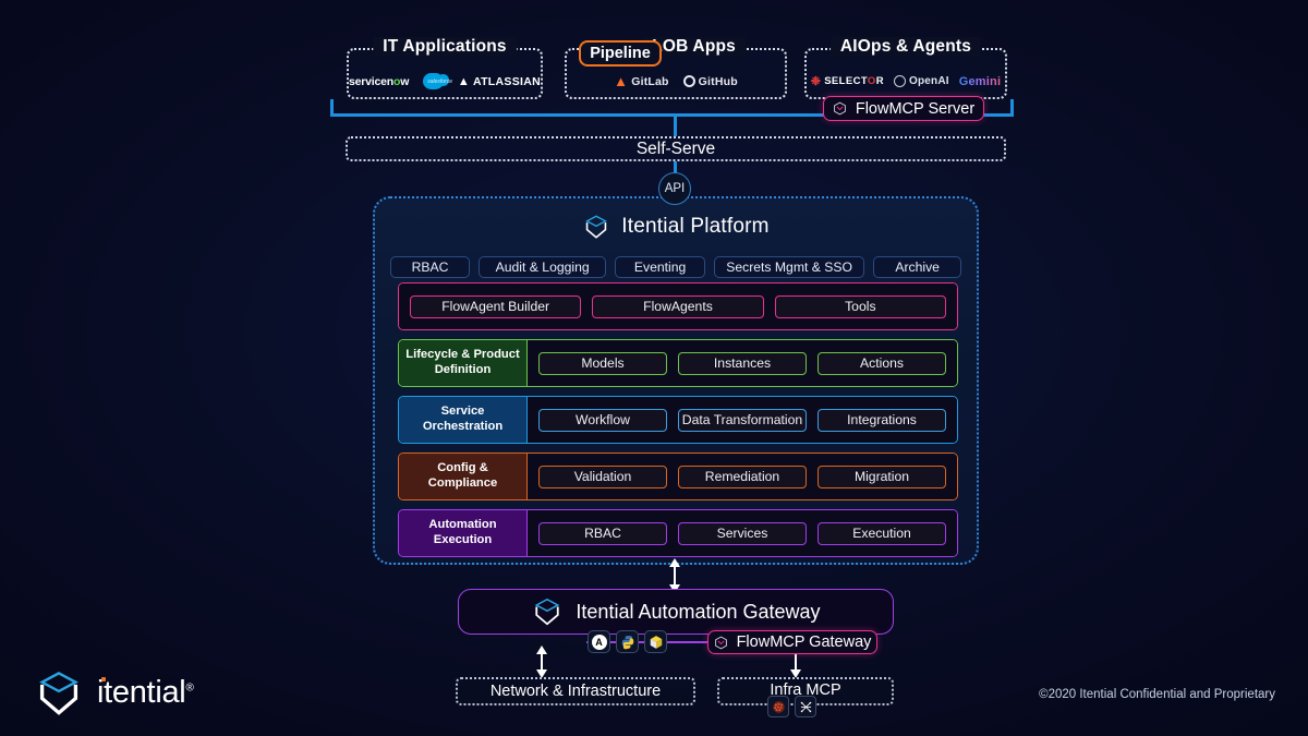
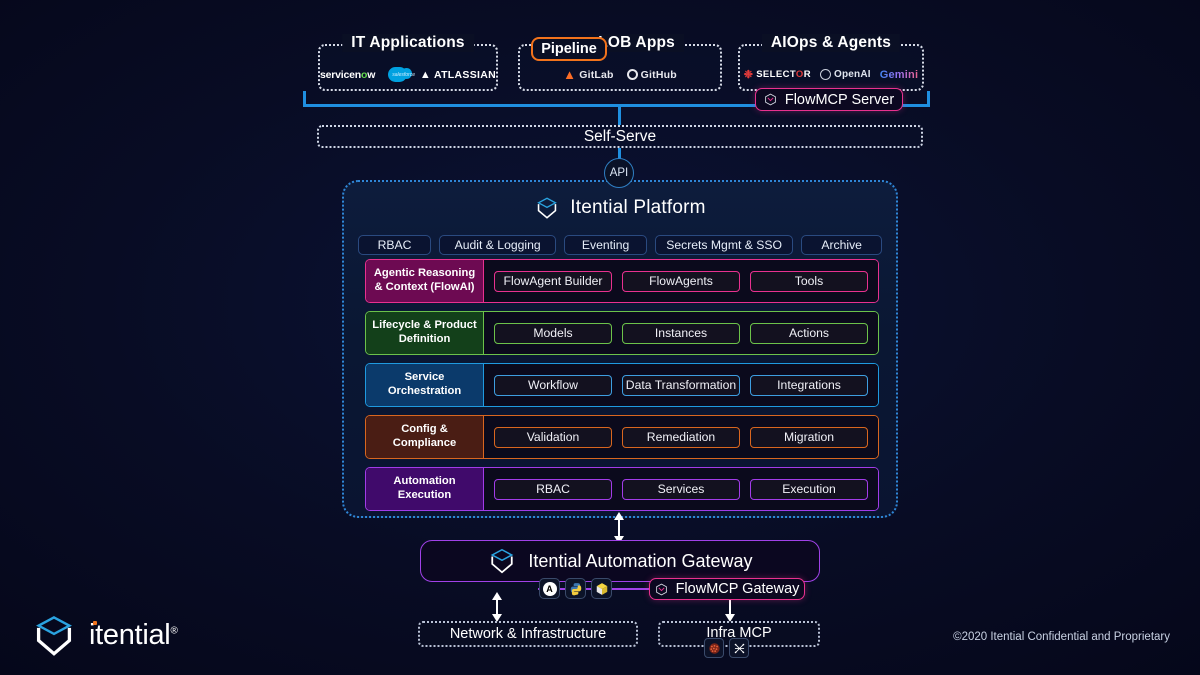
  IT Applications
  servicenow
  ▲
  ATLASSIAN
  OB Apps
  ▲
  GitLab
  GitHub
  Pipeline
  AIOps & Agents
  ❉
  SELECTOR
  OpenAI
  Gemini
  FlowMCP Server
  Self-Serve
  API
  Itential Platform
  RBAC
  Audit & Logging
  Eventing
  Secrets Mgmt & SSO
  Archive
+ Agentic Reasoning & Context (FlowAI)
  FlowAgent Builder
  FlowAgents
  Tools
  Lifecycle & Product Definition
  Models
  Instances
  Actions
  Service Orchestration
  Workflow
  Data Transformation
  Integrations
  Config & Compliance
  Validation
  Remediation
  Migration
  Automation Execution
  RBAC
  Services
  Execution
  Itential Automation Gateway
  A
  FlowMCP Gateway
  Network & Infrastructure
  Infra MCP
  itential®
  ©2020 Itential Confidential and Proprietary
